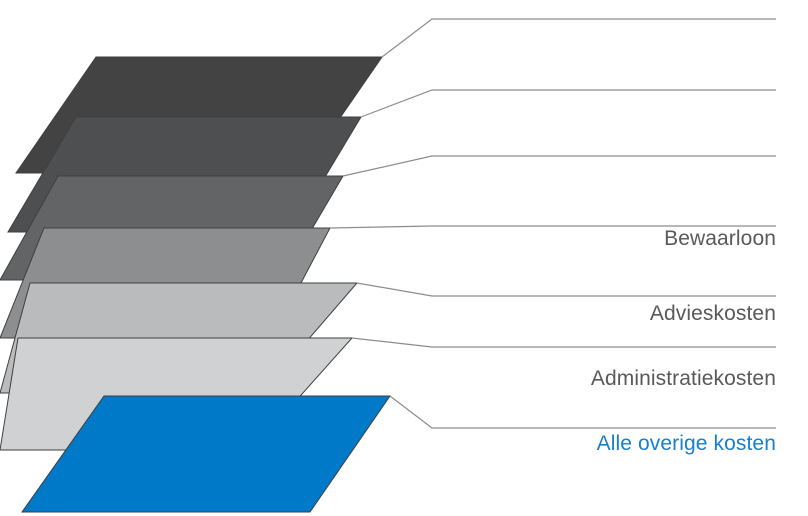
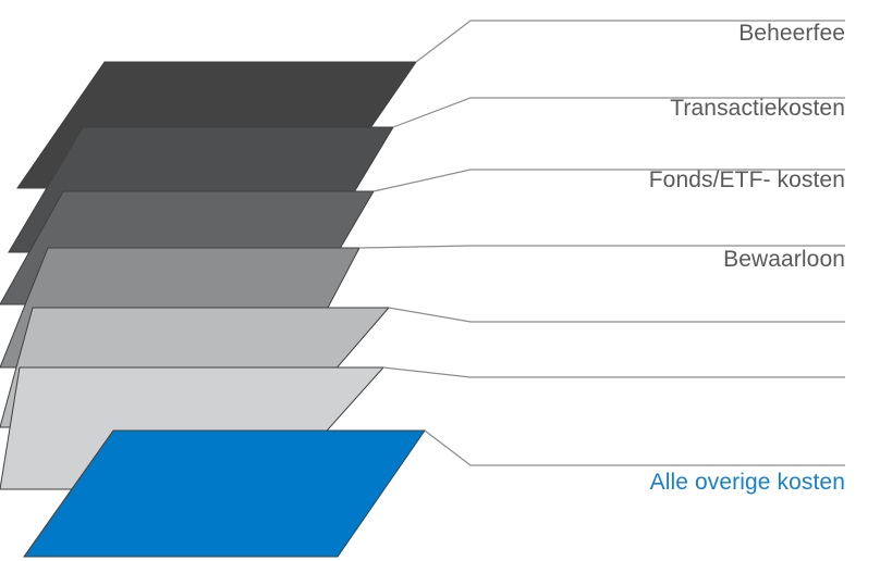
+ Beheerfee
+ Transactiekosten
+ Fonds/ETF- kosten
  Bewaarloon
- Advieskosten
- Administratiekosten
  Alle overige kosten
